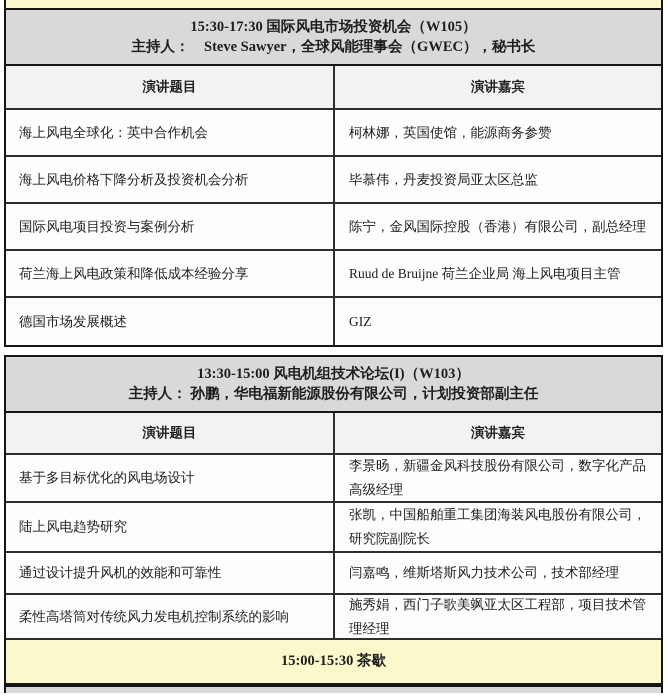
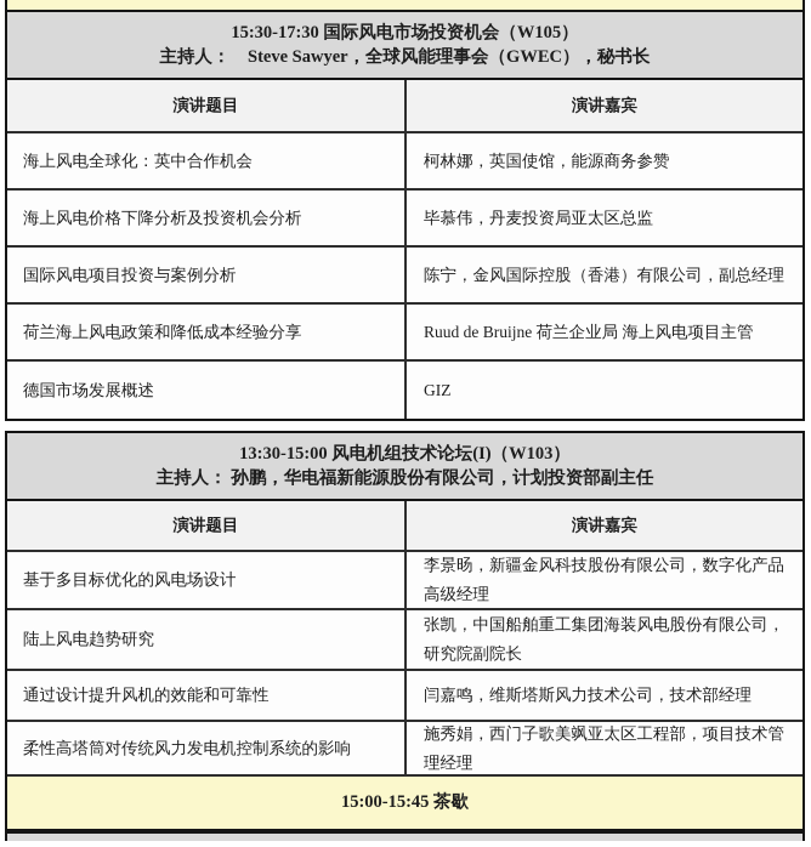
  15:30-17:30 国际风电市场投资机会（W105）
  主持人： Steve Sawyer，全球风能理事会（GWEC），秘书长
  演讲题目
  演讲嘉宾
  海上风电全球化：英中合作机会
  柯林娜，英国使馆，能源商务参赞
  海上风电价格下降分析及投资机会分析
  毕慕伟，丹麦投资局亚太区总监
  国际风电项目投资与案例分析
  陈宁，金风国际控股（香港）有限公司，副总经理
  荷兰海上风电政策和降低成本经验分享
  Ruud de Bruijne 荷兰企业局 海上风电项目主管
  德国市场发展概述
  GIZ
  13:30-15:00 风电机组技术论坛(I)（W103）
  主持人： 孙鹏，华电福新能源股份有限公司，计划投资部副主任
  演讲题目
  演讲嘉宾
  基于多目标优化的风电场设计
  李景旸，新疆金风科技股份有限公司，数字化产品高级经理
  陆上风电趋势研究
  张凯，中国船舶重工集团海装风电股份有限公司，研究院副院长
  通过设计提升风机的效能和可靠性
  闫嘉鸣，维斯塔斯风力技术公司，技术部经理
  柔性高塔筒对传统风力发电机控制系统的影响
  施秀娟，西门子歌美飒亚太区工程部，项目技术管理经理
- 15:00-15:30 茶歇
+ 15:00-15:45 茶歇
